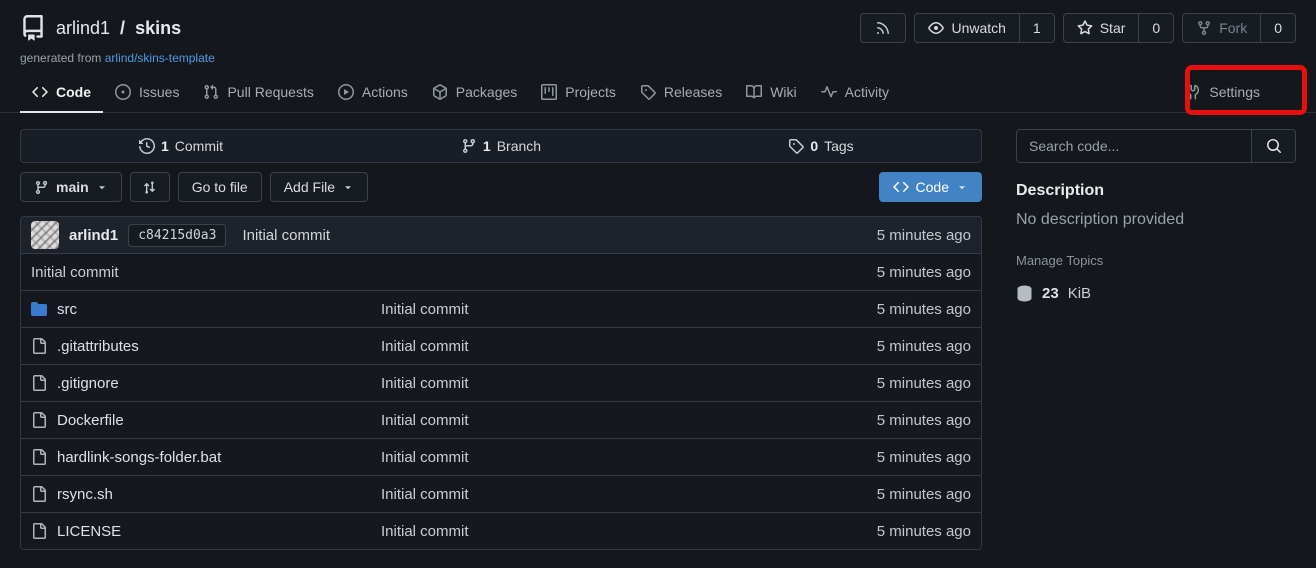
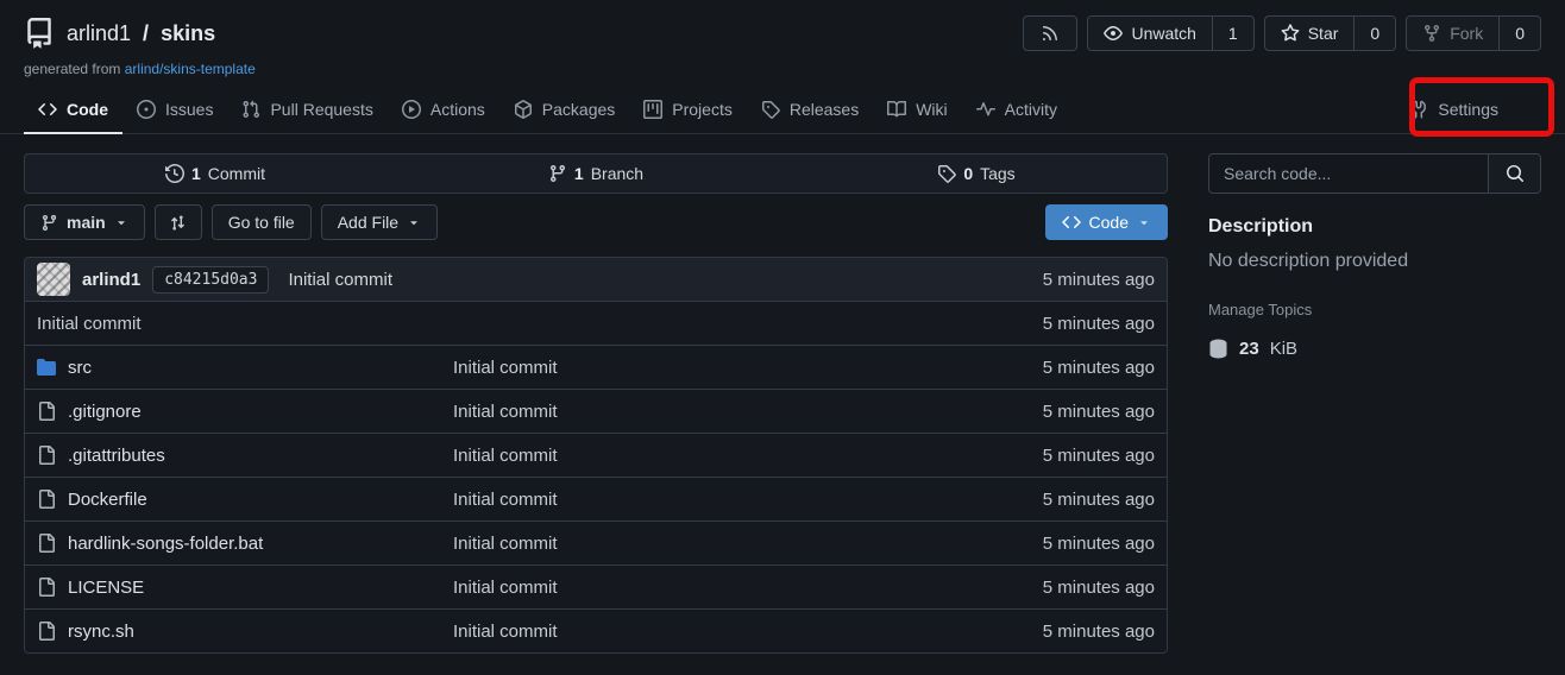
  arlind1
  /
  skins
  Unwatch
  1
  Star
  0
  Fork
  0
  generated from arlind/skins-template
  Code
  Issues
  Pull Requests
  Actions
  Packages
  Projects
  Releases
  Wiki
  Activity
  Settings
  1
  Commit
  1
  Branch
  0
  Tags
  main
  Go to file
  Add File
  Code
  arlind1
  c84215d0a3
  Initial commit
  5 minutes ago
  Initial commit
  5 minutes ago
  src
  Initial commit
  5 minutes ago
- .gitattributes
+ .gitignore
  Initial commit
  5 minutes ago
- .gitignore
+ .gitattributes
  Initial commit
  5 minutes ago
  Dockerfile
  Initial commit
  5 minutes ago
  hardlink-songs-folder.bat
  Initial commit
  5 minutes ago
- rsync.sh
+ LICENSE
  Initial commit
  5 minutes ago
- LICENSE
+ rsync.sh
  Initial commit
  5 minutes ago
  Search code...
  Description
  No description provided
  Manage Topics
  23
  KiB
